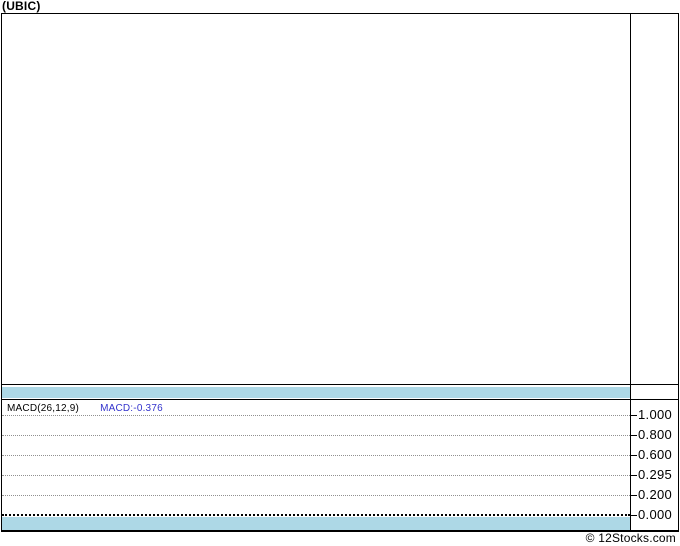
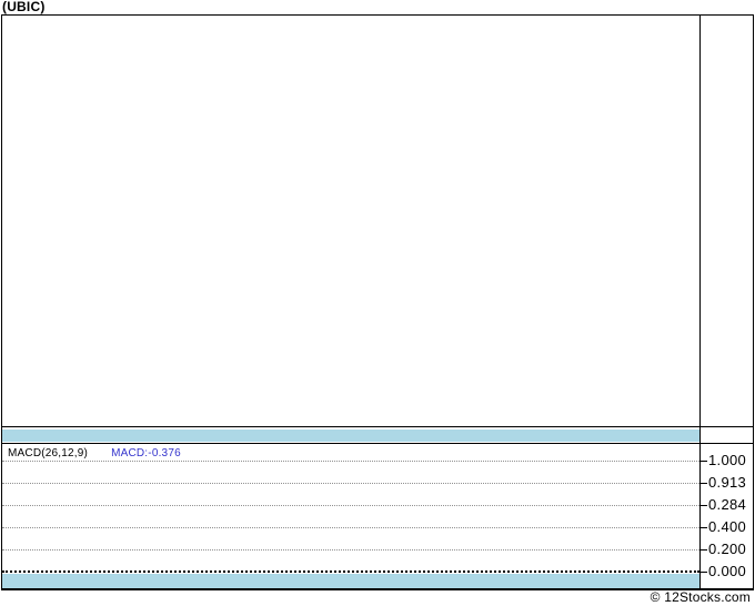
  (UBIC)
  MACD(26,12,9) MACD:-0.376
  1.000
- 0.800
+ 0.913
- 0.600
+ 0.284
- 0.295
+ 0.400
  0.200
  0.000
  © 12Stocks.com
